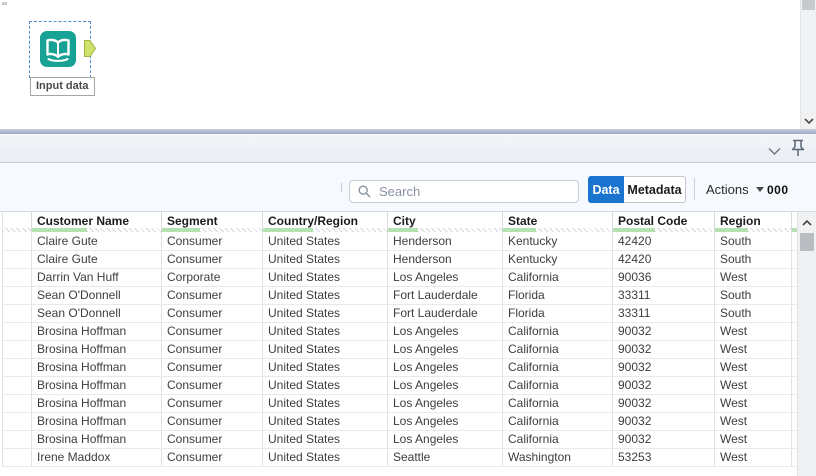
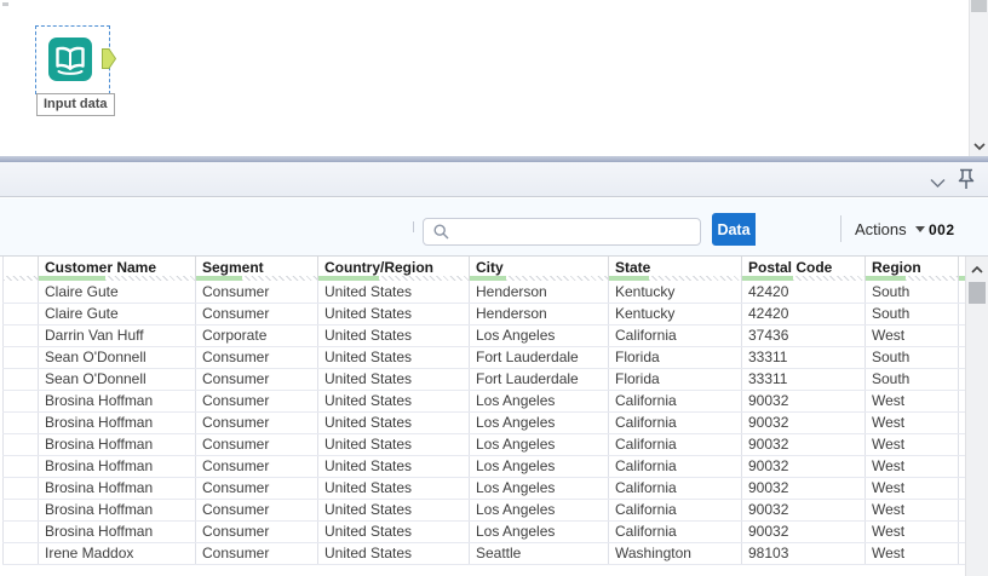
  Input data
- Search
  Data
- Metadata
  Actions
- 000
+ 002
  	Customer Name	Segment	Country/Region	City	State	Postal Code	Region
  	Claire Gute	Consumer	United States	Henderson	Kentucky	42420	South
  	Claire Gute	Consumer	United States	Henderson	Kentucky	42420	South
- 	Darrin Van Huff	Corporate	United States	Los Angeles	California	90036	West
+ 	Darrin Van Huff	Corporate	United States	Los Angeles	California	37436	West
  	Sean O'Donnell	Consumer	United States	Fort Lauderdale	Florida	33311	South
  	Sean O'Donnell	Consumer	United States	Fort Lauderdale	Florida	33311	South
  	Brosina Hoffman	Consumer	United States	Los Angeles	California	90032	West
  	Brosina Hoffman	Consumer	United States	Los Angeles	California	90032	West
  	Brosina Hoffman	Consumer	United States	Los Angeles	California	90032	West
  	Brosina Hoffman	Consumer	United States	Los Angeles	California	90032	West
  	Brosina Hoffman	Consumer	United States	Los Angeles	California	90032	West
  	Brosina Hoffman	Consumer	United States	Los Angeles	California	90032	West
  	Brosina Hoffman	Consumer	United States	Los Angeles	California	90032	West
- 	Irene Maddox	Consumer	United States	Seattle	Washington	53253	West
+ 	Irene Maddox	Consumer	United States	Seattle	Washington	98103	West
